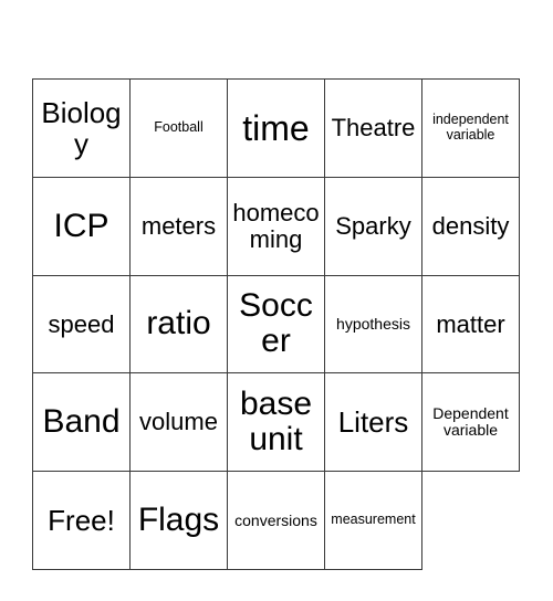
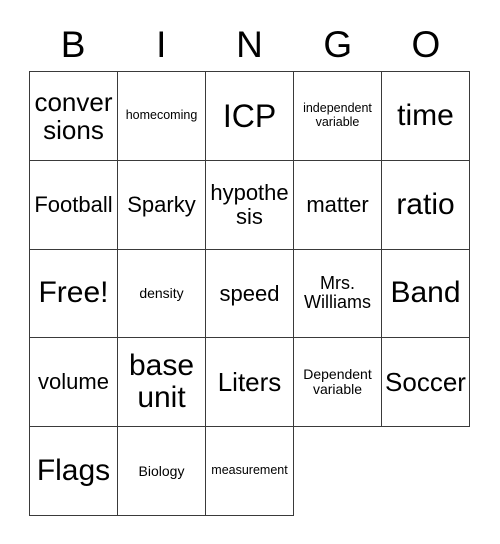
+ B
+ I
+ N
+ G
+ O
- Biology
+ conversions
- Football
+ homecoming
- time
+ ICP
- Theatre
  independent
  variable
- ICP
+ time
- meters
- homecoming
+ Football
  Sparky
- density
+ hypothesis
- speed
+ matter
  ratio
- Soccer
+ Free!
- hypothesis
+ density
- matter
+ speed
+ Mrs.
+ Williams
  Band
  volume
  base
  unit
  Liters
  Dependent
  variable
- Free!
+ Soccer
  Flags
- conversions
+ Biology
  measurement
